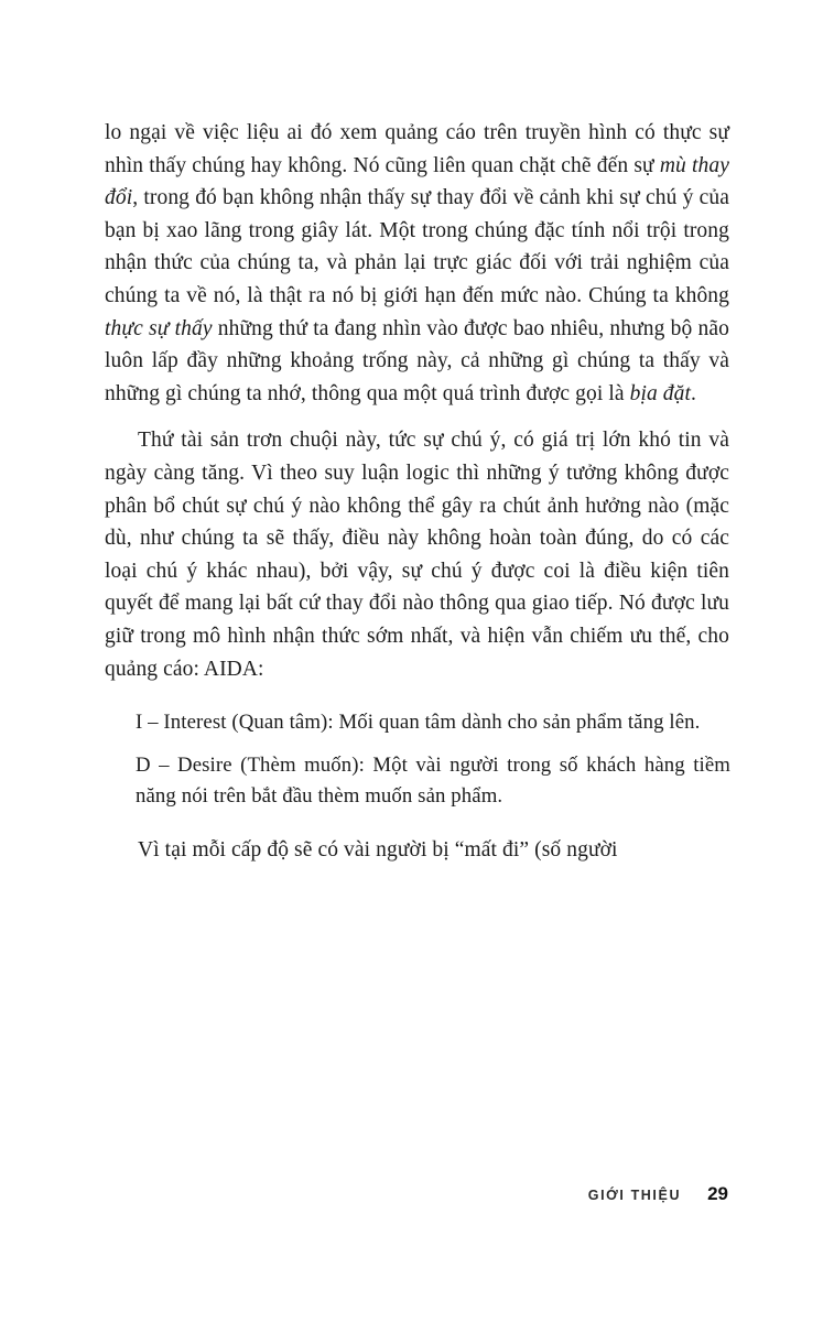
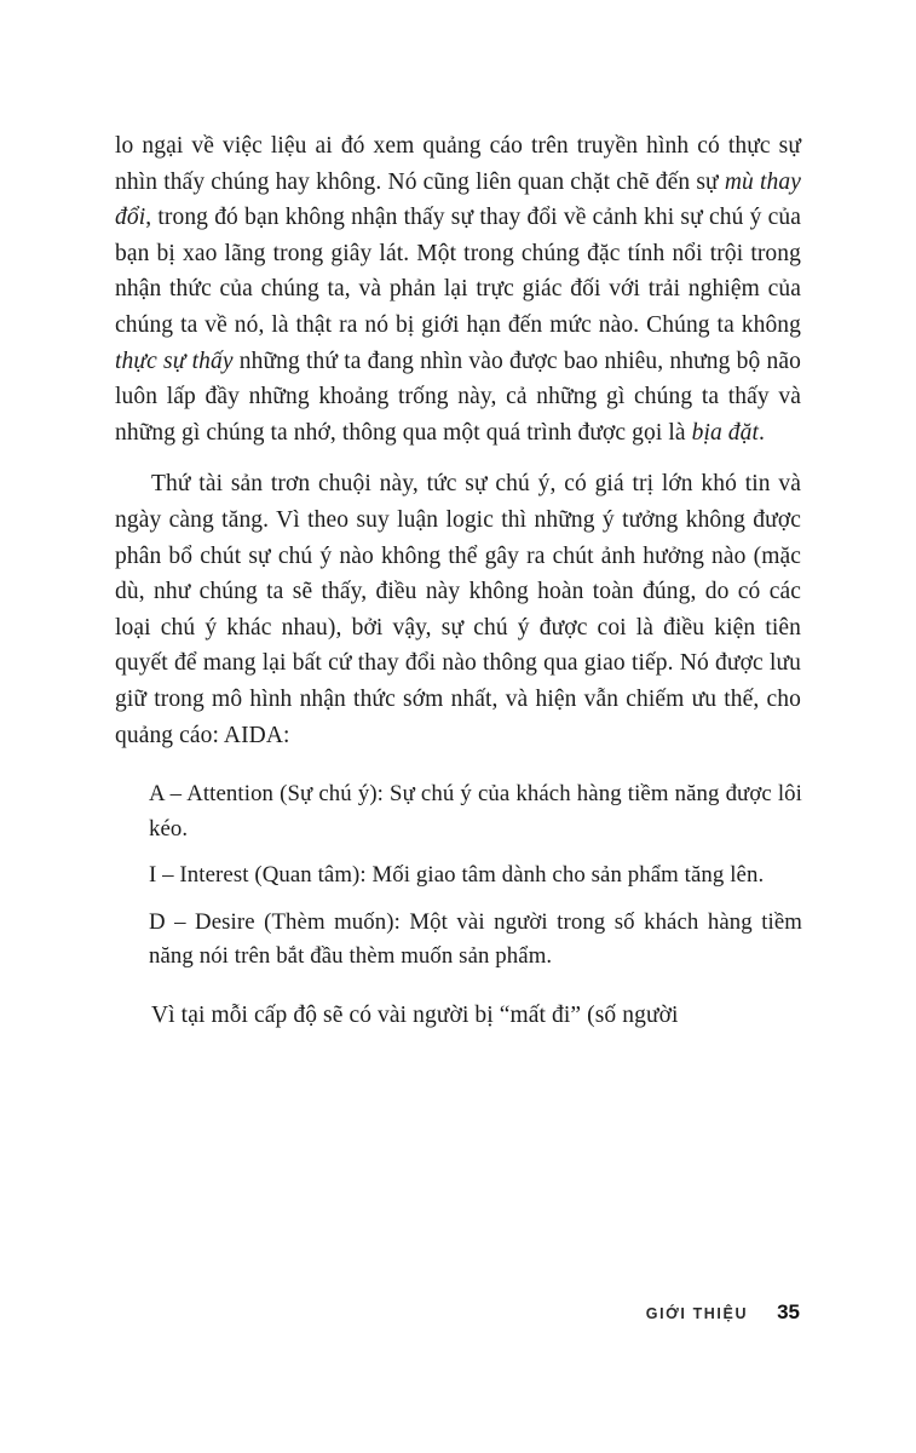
  lo ngại về việc liệu ai đó xem quảng cáo trên truyền hình có thực sự nhìn thấy chúng hay không. Nó cũng liên quan chặt chẽ đến sự mù thay đổi, trong đó bạn không nhận thấy sự thay đổi về cảnh khi sự chú ý của bạn bị xao lãng trong giây lát. Một trong chúng đặc tính nổi trội trong nhận thức của chúng ta, và phản lại trực giác đối với trải nghiệm của chúng ta về nó, là thật ra nó bị giới hạn đến mức nào. Chúng ta không thực sự thấy những thứ ta đang nhìn vào được bao nhiêu, nhưng bộ não luôn lấp đầy những khoảng trống này, cả những gì chúng ta thấy và những gì chúng ta nhớ, thông qua một quá trình được gọi là bịa đặt.
  Thứ tài sản trơn chuội này, tức sự chú ý, có giá trị lớn khó tin và ngày càng tăng. Vì theo suy luận logic thì những ý tưởng không được phân bổ chút sự chú ý nào không thể gây ra chút ảnh hưởng nào (mặc dù, như chúng ta sẽ thấy, điều này không hoàn toàn đúng, do có các loại chú ý khác nhau), bởi vậy, sự chú ý được coi là điều kiện tiên quyết để mang lại bất cứ thay đổi nào thông qua giao tiếp. Nó được lưu giữ trong mô hình nhận thức sớm nhất, và hiện vẫn chiếm ưu thế, cho quảng cáo: AIDA:
+ A – Attention (Sự chú ý): Sự chú ý của khách hàng tiềm năng được lôi kéo.
- I – Interest (Quan tâm): Mối quan tâm dành cho sản phẩm tăng lên.
+ I – Interest (Quan tâm): Mối giao tâm dành cho sản phẩm tăng lên.
  D – Desire (Thèm muốn): Một vài người trong số khách hàng tiềm năng nói trên bắt đầu thèm muốn sản phẩm.
  Vì tại mỗi cấp độ sẽ có vài người bị “mất đi” (số người
  GIỚI THIỆU
- 29
+ 35
